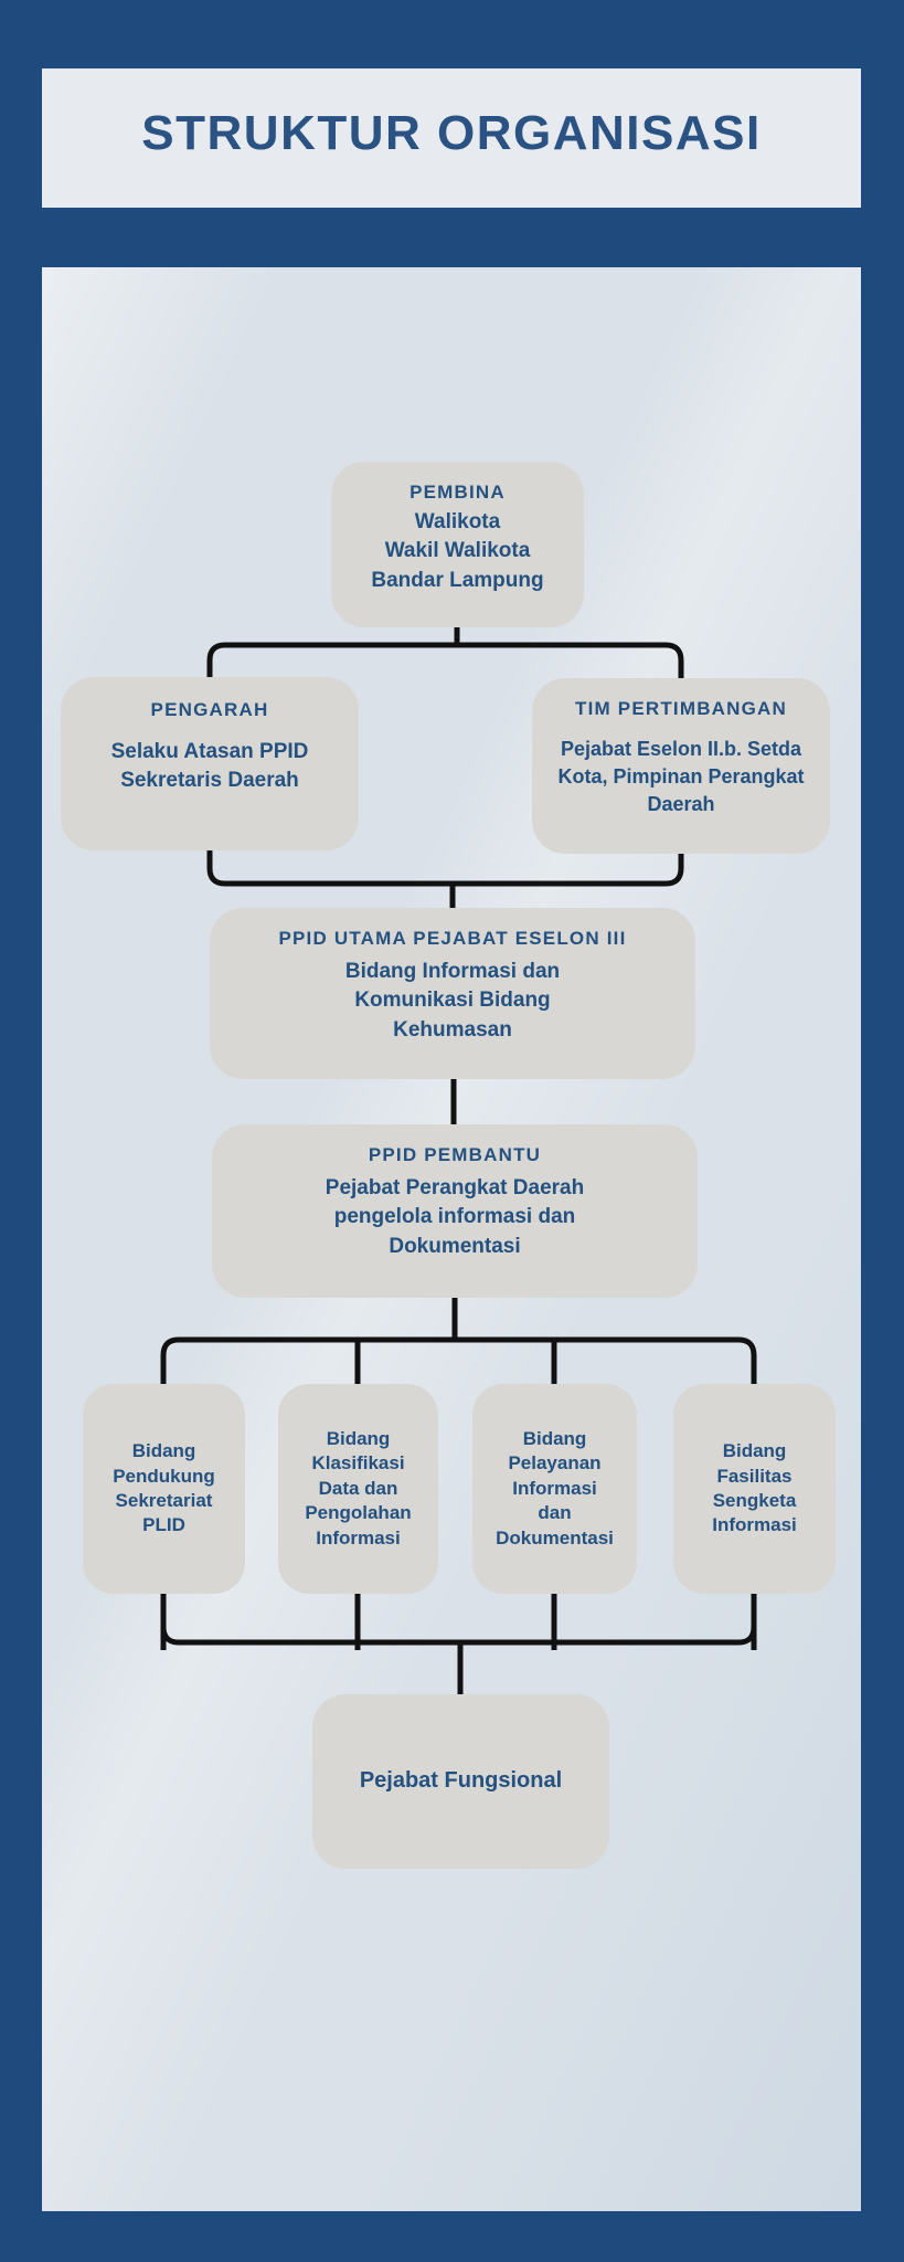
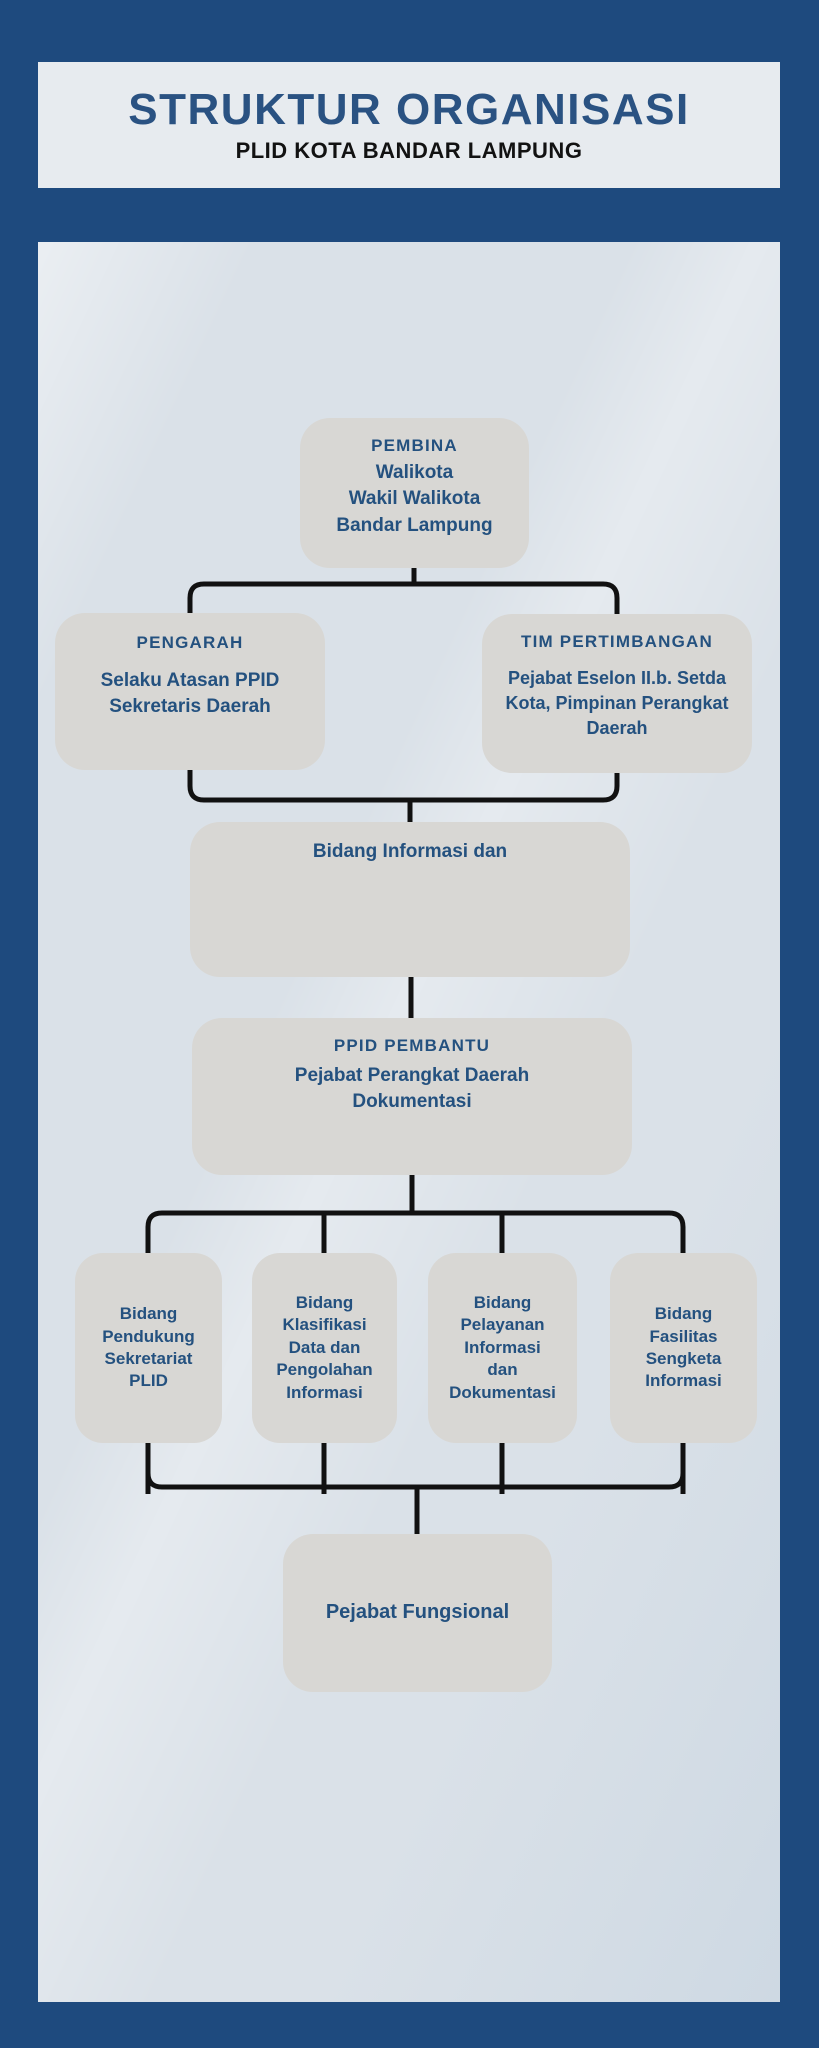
  STRUKTUR ORGANISASI
+ PLID KOTA BANDAR LAMPUNG
  PEMBINA
  Walikota
  Wakil Walikota
  Bandar Lampung
  PENGARAH
  Selaku Atasan PPID
  Sekretaris Daerah
  TIM PERTIMBANGAN
  Pejabat Eselon II.b. Setda
  Kota, Pimpinan Perangkat
  Daerah
- PPID UTAMA PEJABAT ESELON III
  Bidang Informasi dan
- Komunikasi Bidang
- Kehumasan
  PPID PEMBANTU
  Pejabat Perangkat Daerah
- pengelola informasi dan
  Dokumentasi
  Bidang
  Pendukung
  Sekretariat
  PLID
  Bidang
  Klasifikasi
  Data dan
  Pengolahan
  Informasi
  Bidang
  Pelayanan
  Informasi
  dan
  Dokumentasi
  Bidang
  Fasilitas
  Sengketa
  Informasi
  Pejabat Fungsional
